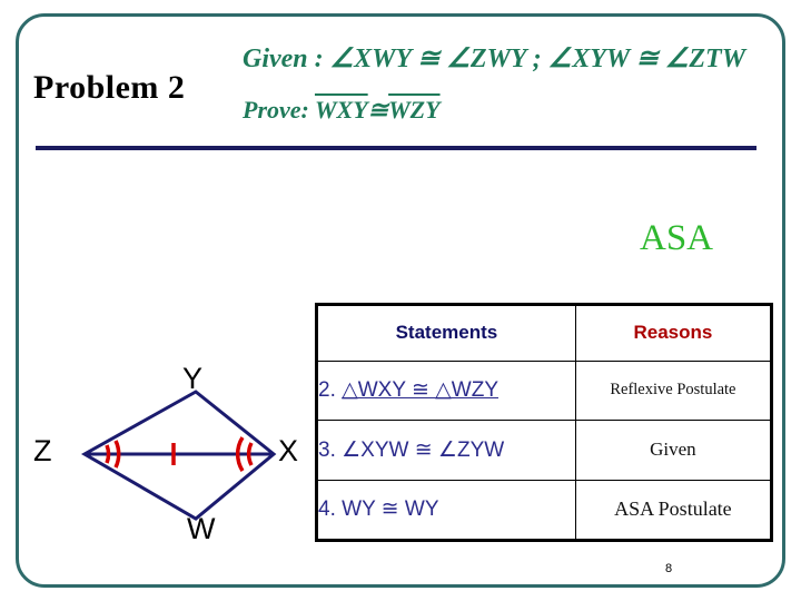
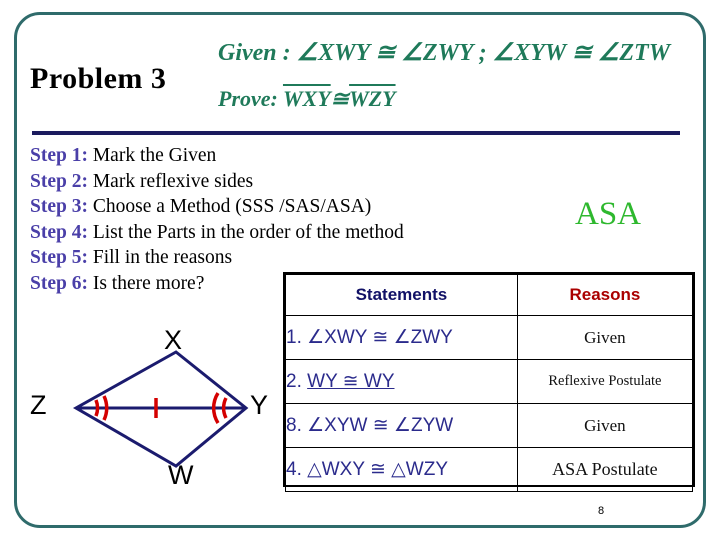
- Problem 2
+ Problem 3
  Given : ∠XWY ≅ ∠ZWY ; ∠XYW ≅ ∠ZTW
  Prove: WXY≅WZY
+ Step 1: Mark the Given
+ Step 2: Mark reflexive sides
+ Step 3: Choose a Method (SSS /SAS/ASA)
+ Step 4: List the Parts in the order of the method
+ Step 5: Fill in the reasons
+ Step 6: Is there more?
  ASA
- Y
+ X
  Z
- X
+ Y
  W
  Statements	Reasons
+ 1. ∠XWY ≅ ∠ZWY	Given
- 2. △WXY ≅ △WZY	Reflexive Postulate
+ 2. WY ≅ WY	Reflexive Postulate
- 3. ∠XYW ≅ ∠ZYW	Given
+ 8. ∠XYW ≅ ∠ZYW	Given
- 4. WY ≅ WY	ASA Postulate
+ 4. △WXY ≅ △WZY	ASA Postulate
  8
